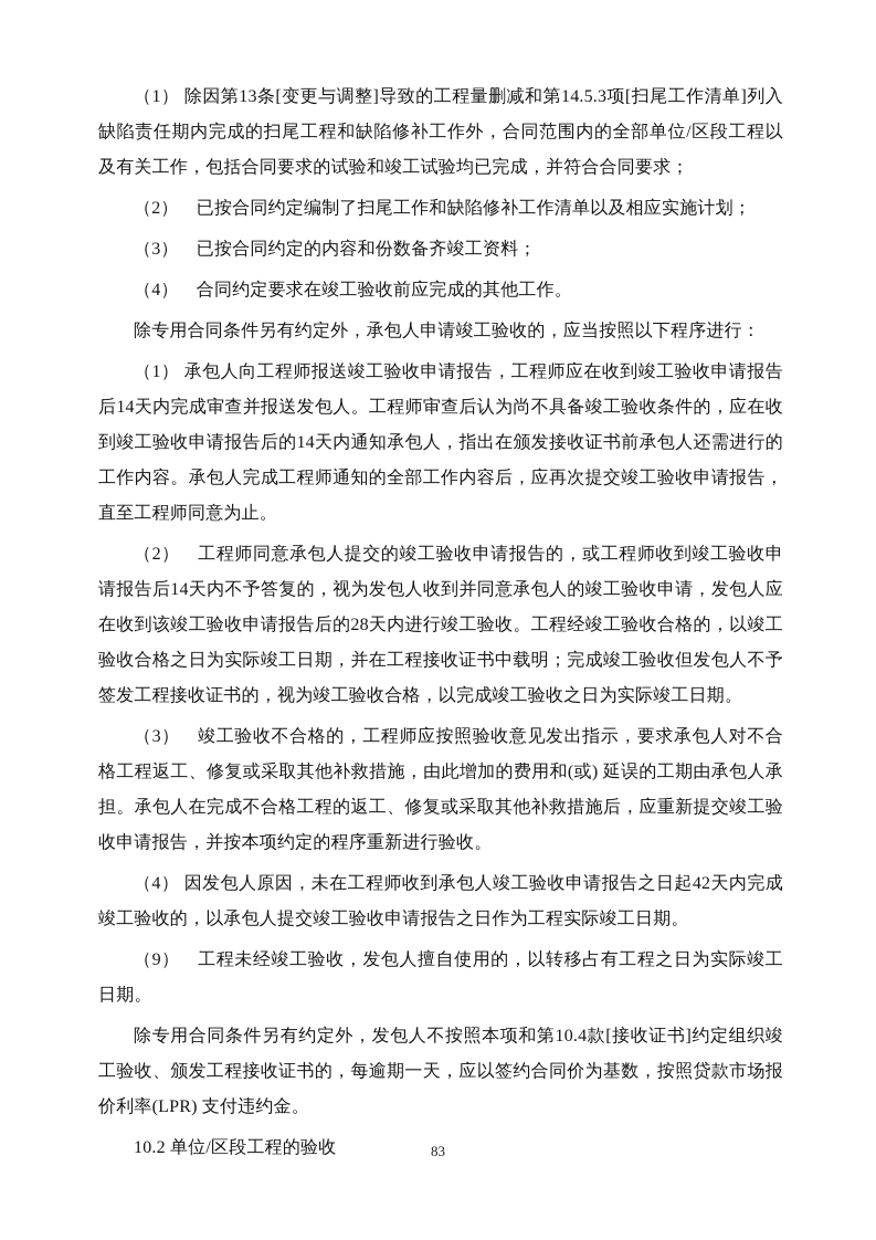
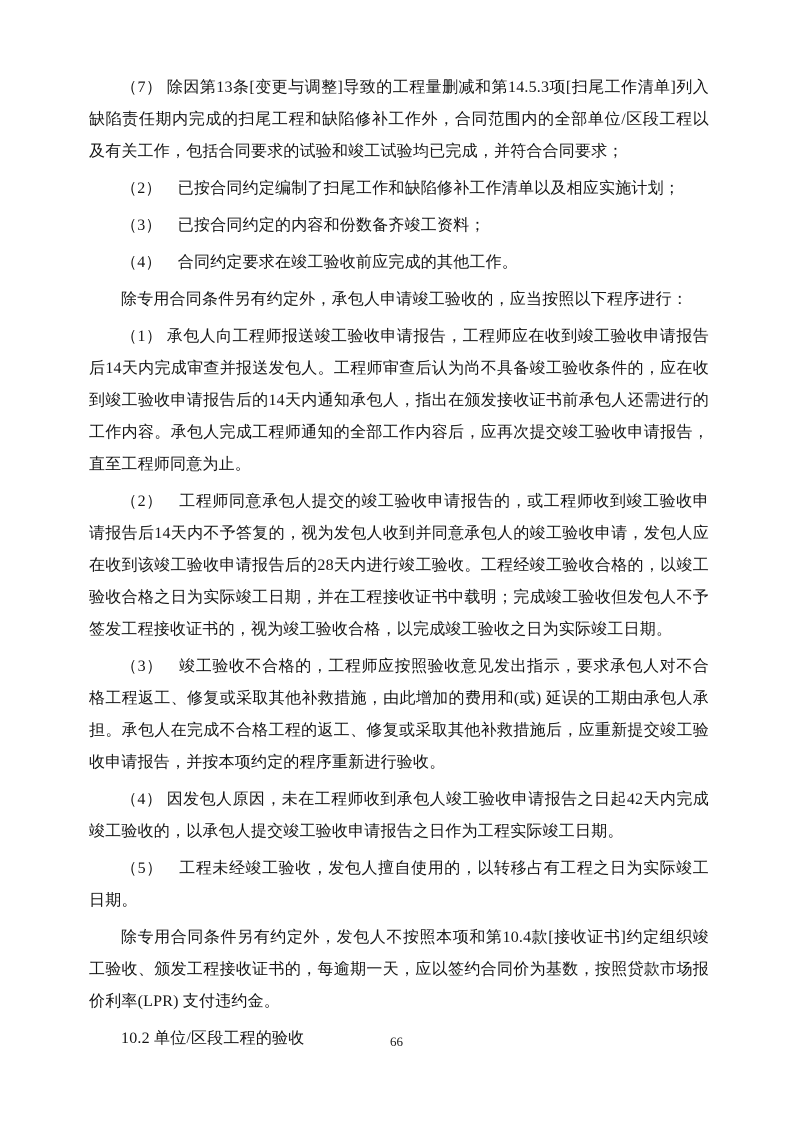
- （1） 除因第13条[变更与调整]导致的工程量删减和第14.5.3项[扫尾工作清单]列入缺陷责任期内完成的扫尾工程和缺陷修补工作外，合同范围内的全部单位/区段工程以及有关工作，包括合同要求的试验和竣工试验均已完成，并符合合同要求；
+ （7） 除因第13条[变更与调整]导致的工程量删减和第14.5.3项[扫尾工作清单]列入缺陷责任期内完成的扫尾工程和缺陷修补工作外，合同范围内的全部单位/区段工程以及有关工作，包括合同要求的试验和竣工试验均已完成，并符合合同要求；
  （2） 已按合同约定编制了扫尾工作和缺陷修补工作清单以及相应实施计划；
  （3） 已按合同约定的内容和份数备齐竣工资料；
  （4） 合同约定要求在竣工验收前应完成的其他工作。
  除专用合同条件另有约定外，承包人申请竣工验收的，应当按照以下程序进行：
  （1） 承包人向工程师报送竣工验收申请报告，工程师应在收到竣工验收申请报告后14天内完成审查并报送发包人。工程师审查后认为尚不具备竣工验收条件的，应在收到竣工验收申请报告后的14天内通知承包人，指出在颁发接收证书前承包人还需进行的工作内容。承包人完成工程师通知的全部工作内容后，应再次提交竣工验收申请报告，直至工程师同意为止。
  （2） 工程师同意承包人提交的竣工验收申请报告的，或工程师收到竣工验收申请报告后14天内不予答复的，视为发包人收到并同意承包人的竣工验收申请，发包人应在收到该竣工验收申请报告后的28天内进行竣工验收。工程经竣工验收合格的，以竣工验收合格之日为实际竣工日期，并在工程接收证书中载明；完成竣工验收但发包人不予签发工程接收证书的，视为竣工验收合格，以完成竣工验收之日为实际竣工日期。
  （3） 竣工验收不合格的，工程师应按照验收意见发出指示，要求承包人对不合格工程返工、修复或采取其他补救措施，由此增加的费用和(或) 延误的工期由承包人承担。承包人在完成不合格工程的返工、修复或采取其他补救措施后，应重新提交竣工验收申请报告，并按本项约定的程序重新进行验收。
  （4） 因发包人原因，未在工程师收到承包人竣工验收申请报告之日起42天内完成竣工验收的，以承包人提交竣工验收申请报告之日作为工程实际竣工日期。
- （9） 工程未经竣工验收，发包人擅自使用的，以转移占有工程之日为实际竣工日期。
+ （5） 工程未经竣工验收，发包人擅自使用的，以转移占有工程之日为实际竣工日期。
  除专用合同条件另有约定外，发包人不按照本项和第10.4款[接收证书]约定组织竣工验收、颁发工程接收证书的，每逾期一天，应以签约合同价为基数，按照贷款市场报价利率(LPR) 支付违约金。
  10.2 单位/区段工程的验收
- 83
+ 66
